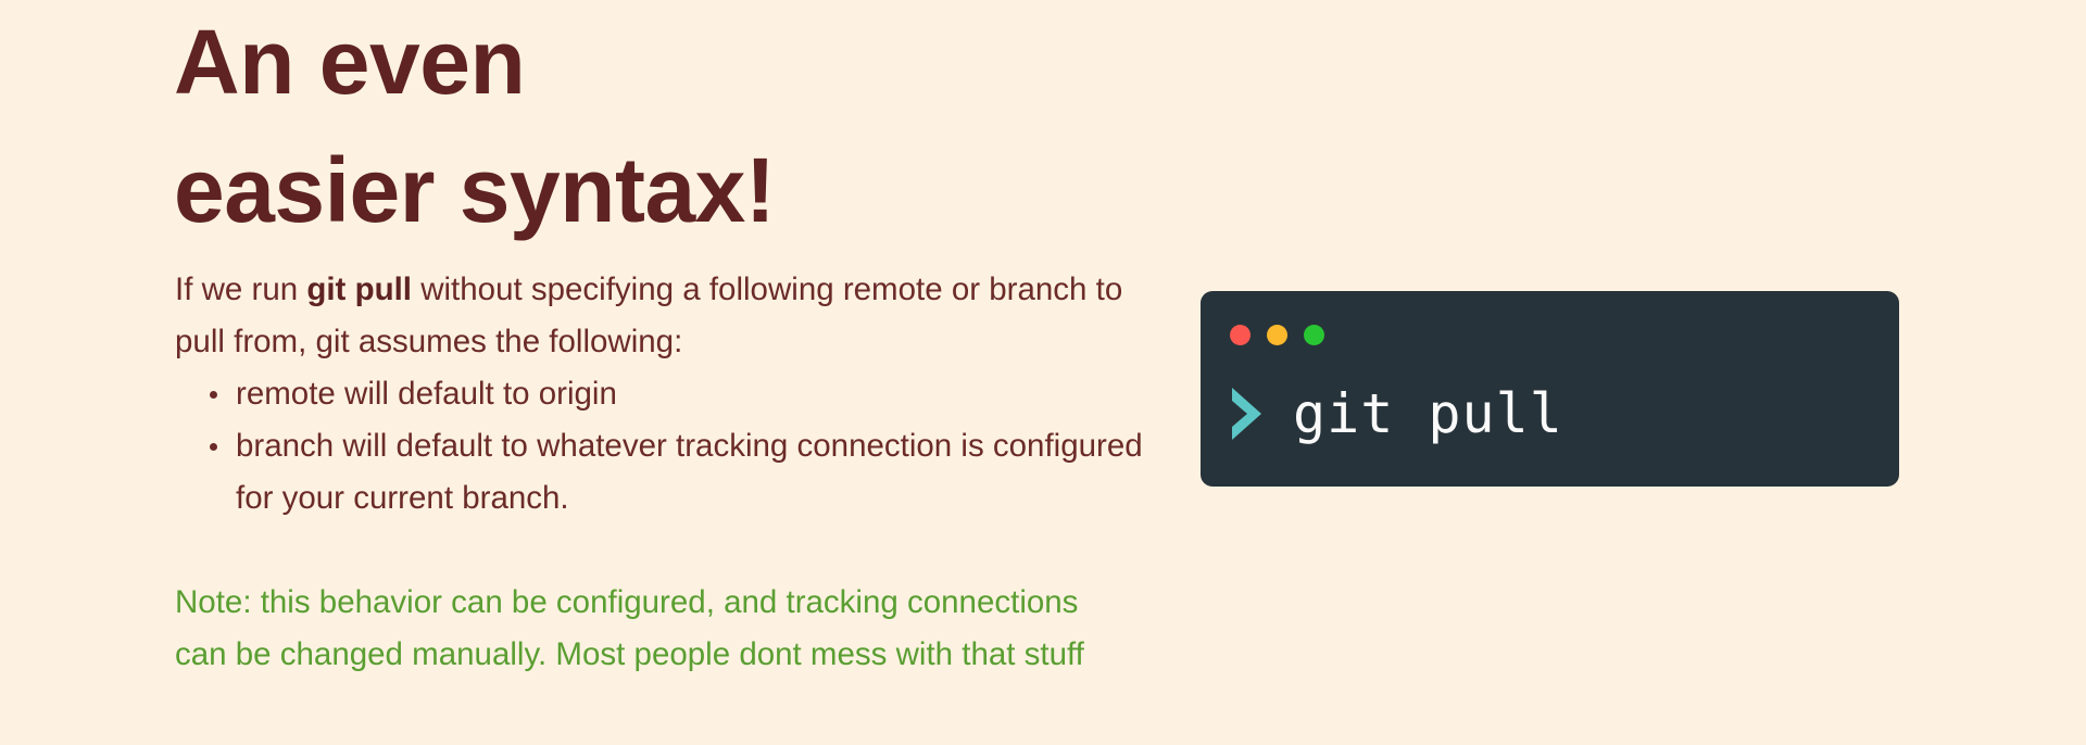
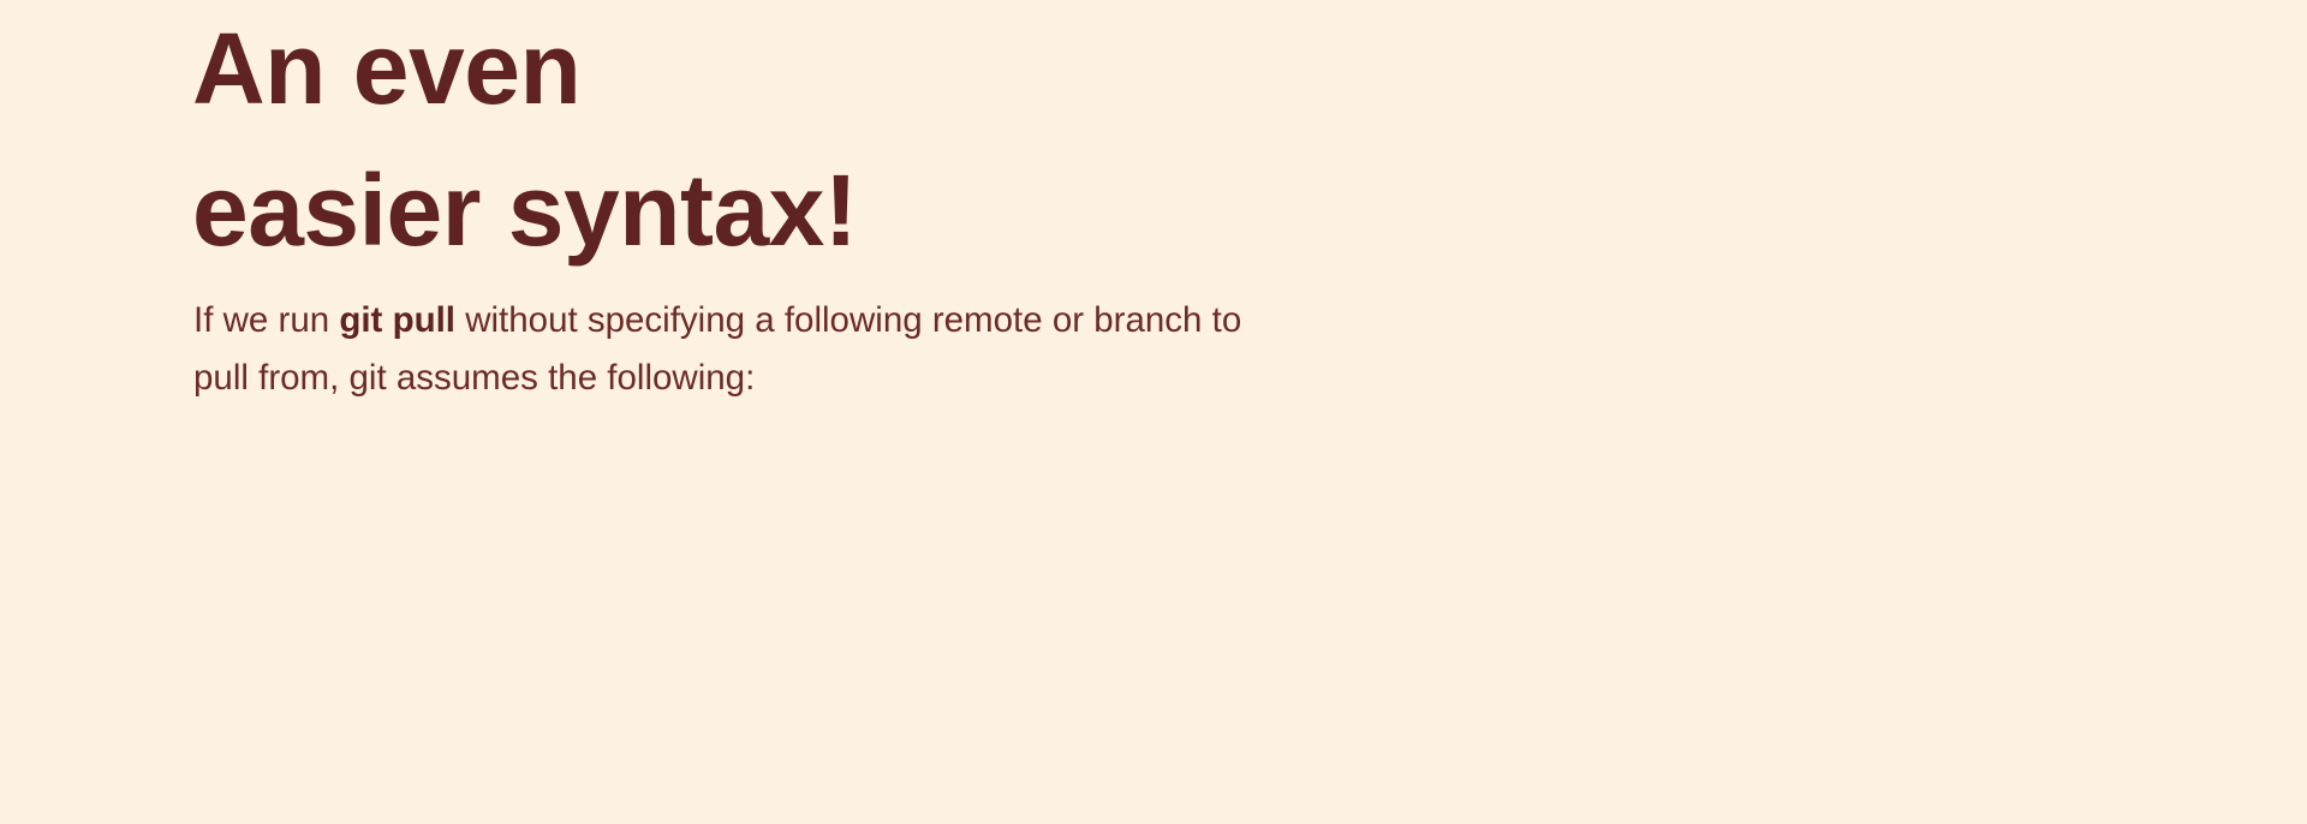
  An even
  easier syntax!
  If we run git pull without specifying a following remote or branch to pull from, git assumes the following:
- remote will default to origin
- branch will default to whatever tracking connection is configured for your current branch.
- Note: this behavior can be configured, and tracking connections can be changed manually. Most people dont mess with that stuff
- git pull
